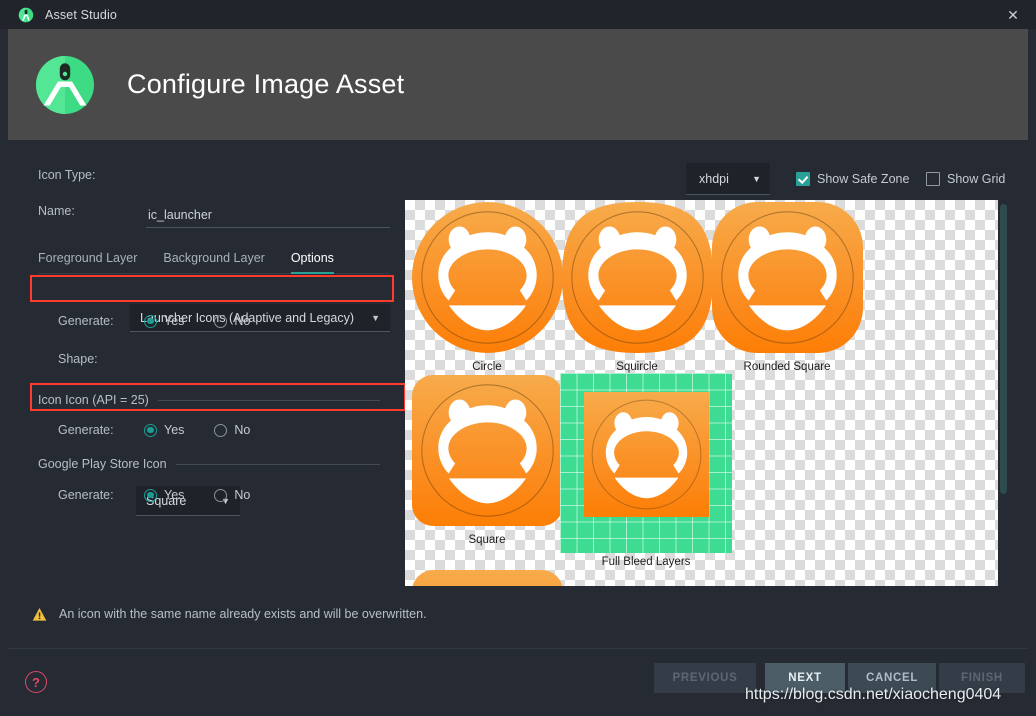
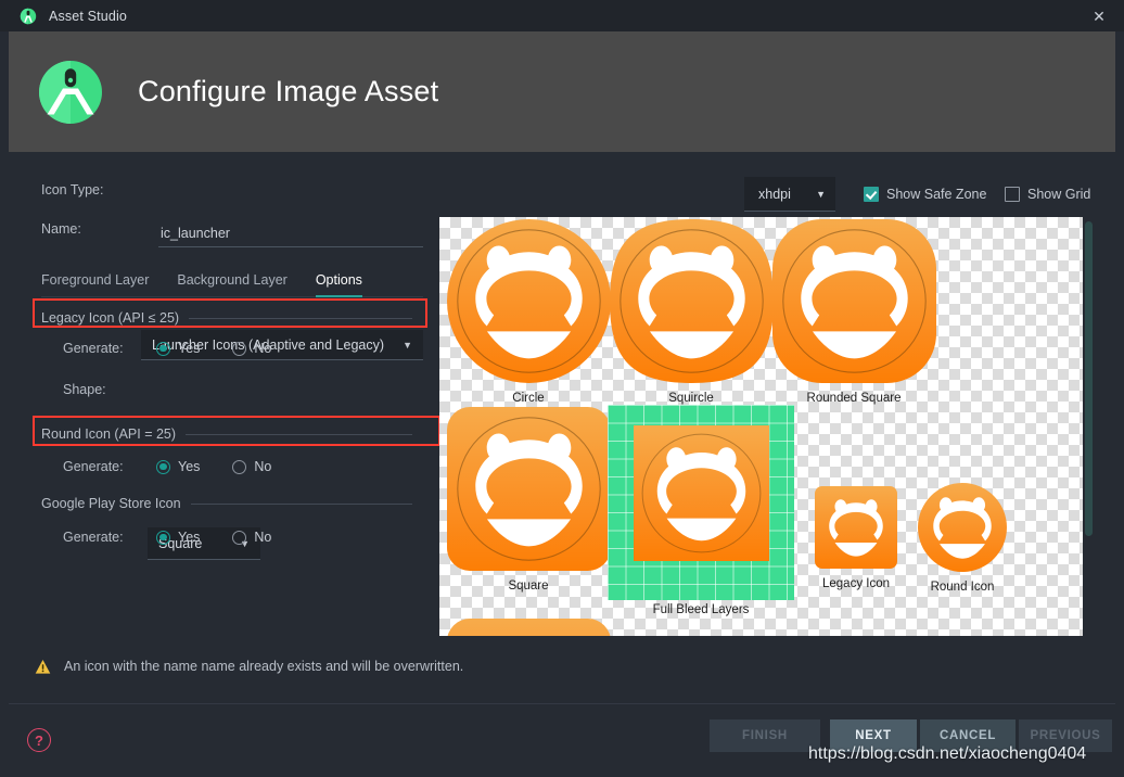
  Asset Studio
  ✕
  Configure Image Asset
  Icon Type:
  Luncher Icons (Adaptive and Legacy)
  ▼
  Name:
  ic_launcher
  Foreground Layer
  Background Layer
  Options
+ Legacy Icon (API ≤ 25)
  Generate:
  Yes
  No
  Shape:
  quare
  ▼
- Icon Icon (API = 25)
+ Round Icon (API = 25)
  Generate:
  Yes
  No
  Google Play Store Icon
  Generate:
  Yes
  No
  xhdpi
  ▼
  Show Safe Zone
  Show Grid
  Circle
  Squircle
  Rounded Square
  Square
  Full Bleed Layers
+ Legacy Icon
+ Round Icon
- An icon with the same name already exists and will be overwritten.
+ An icon with the name name already exists and will be overwritten.
  ?
- PREVIOUS
+ FINISH
  NEXT
  CANCEL
- FINISH
+ PREVIOUS
  https://blog.csdn.net/xiaocheng0404
